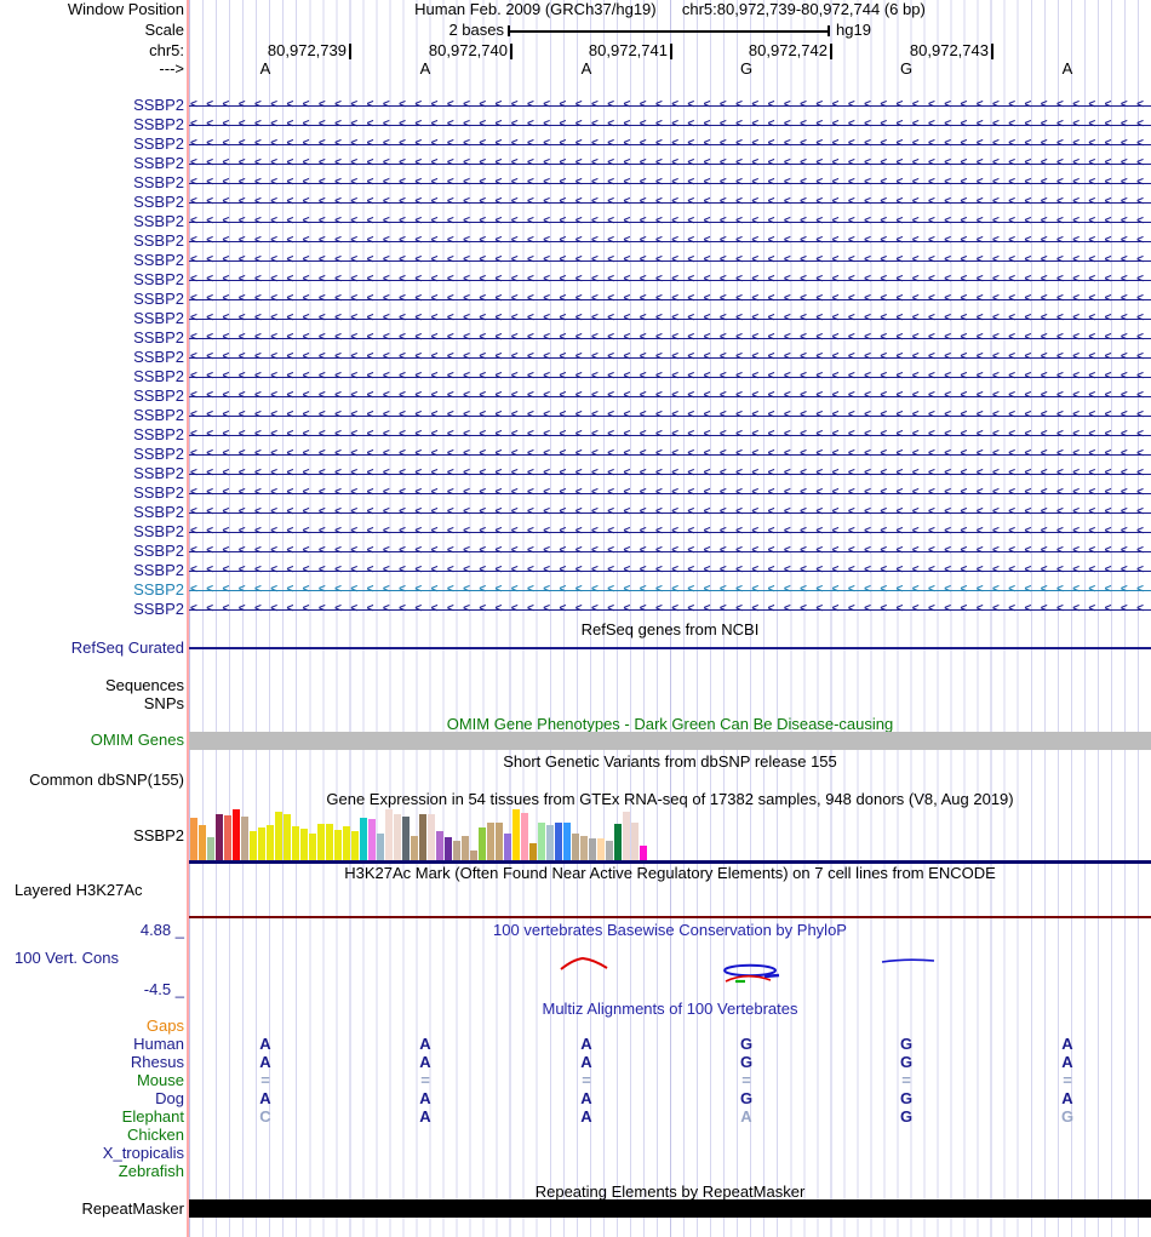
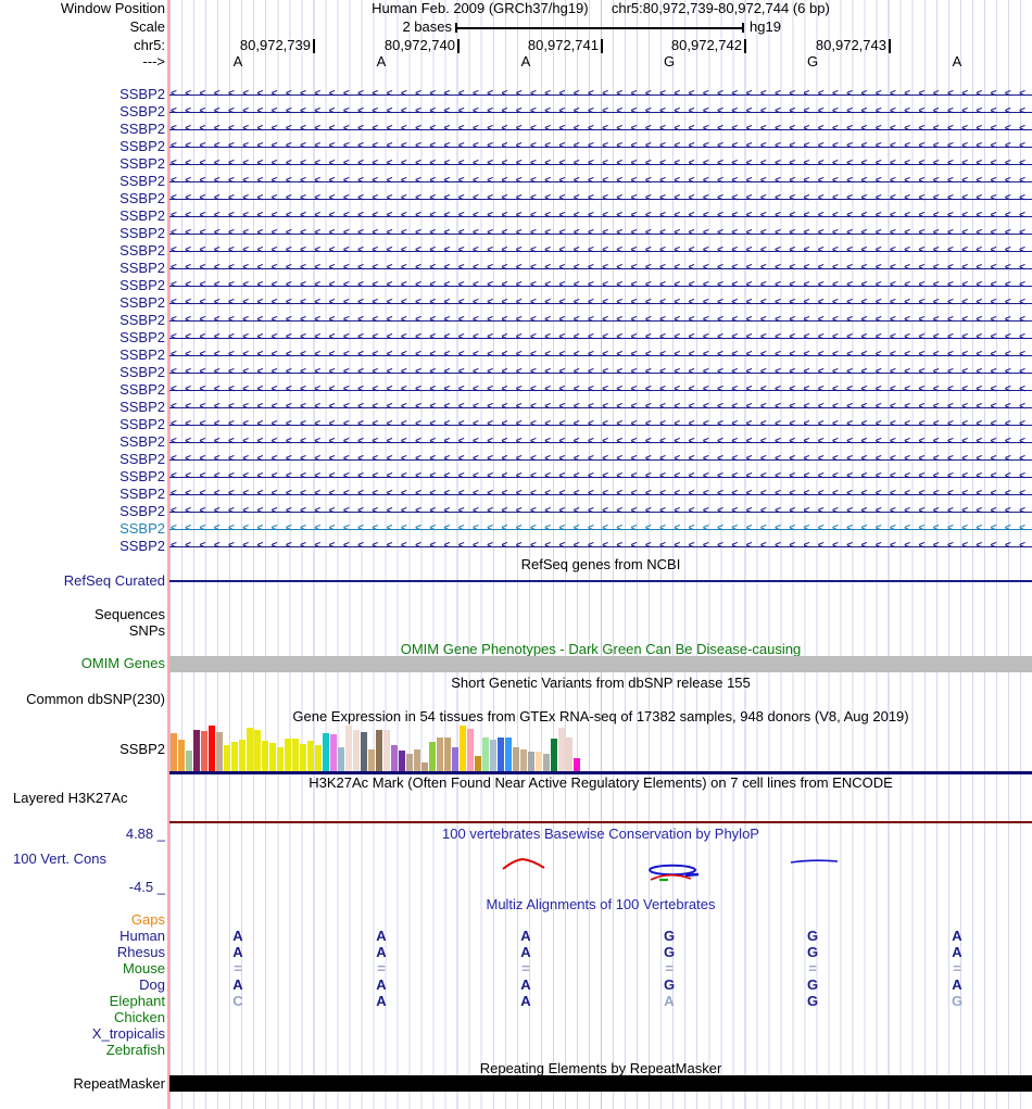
  Window Position
  Human Feb. 2009 (GRCh37/hg19) chr5:80,972,739-80,972,744 (6 bp)
  Scale
  2 bases
  hg19
  chr5:
  80,972,739
  80,972,740
  80,972,741
  80,972,742
  80,972,743
  --->
  A
  A
  A
  G
  G
  A
  SSBP2
  <<<<<<<<<<<<<<<<<<<<<<<<<<<<<<<<<<<<<<<<<<<<<<<<<<<<<<<<<<<<
  SSBP2
  <<<<<<<<<<<<<<<<<<<<<<<<<<<<<<<<<<<<<<<<<<<<<<<<<<<<<<<<<<<<
  SSBP2
  <<<<<<<<<<<<<<<<<<<<<<<<<<<<<<<<<<<<<<<<<<<<<<<<<<<<<<<<<<<<
  SSBP2
  <<<<<<<<<<<<<<<<<<<<<<<<<<<<<<<<<<<<<<<<<<<<<<<<<<<<<<<<<<<<
  SSBP2
  <<<<<<<<<<<<<<<<<<<<<<<<<<<<<<<<<<<<<<<<<<<<<<<<<<<<<<<<<<<<
  SSBP2
  <<<<<<<<<<<<<<<<<<<<<<<<<<<<<<<<<<<<<<<<<<<<<<<<<<<<<<<<<<<<
  SSBP2
  <<<<<<<<<<<<<<<<<<<<<<<<<<<<<<<<<<<<<<<<<<<<<<<<<<<<<<<<<<<<
  SSBP2
  <<<<<<<<<<<<<<<<<<<<<<<<<<<<<<<<<<<<<<<<<<<<<<<<<<<<<<<<<<<<
  SSBP2
  <<<<<<<<<<<<<<<<<<<<<<<<<<<<<<<<<<<<<<<<<<<<<<<<<<<<<<<<<<<<
  SSBP2
  <<<<<<<<<<<<<<<<<<<<<<<<<<<<<<<<<<<<<<<<<<<<<<<<<<<<<<<<<<<<
  SSBP2
  <<<<<<<<<<<<<<<<<<<<<<<<<<<<<<<<<<<<<<<<<<<<<<<<<<<<<<<<<<<<
  SSBP2
  <<<<<<<<<<<<<<<<<<<<<<<<<<<<<<<<<<<<<<<<<<<<<<<<<<<<<<<<<<<<
  SSBP2
  <<<<<<<<<<<<<<<<<<<<<<<<<<<<<<<<<<<<<<<<<<<<<<<<<<<<<<<<<<<<
  SSBP2
  <<<<<<<<<<<<<<<<<<<<<<<<<<<<<<<<<<<<<<<<<<<<<<<<<<<<<<<<<<<<
  SSBP2
  <<<<<<<<<<<<<<<<<<<<<<<<<<<<<<<<<<<<<<<<<<<<<<<<<<<<<<<<<<<<
  SSBP2
  <<<<<<<<<<<<<<<<<<<<<<<<<<<<<<<<<<<<<<<<<<<<<<<<<<<<<<<<<<<<
  SSBP2
  <<<<<<<<<<<<<<<<<<<<<<<<<<<<<<<<<<<<<<<<<<<<<<<<<<<<<<<<<<<<
  SSBP2
  <<<<<<<<<<<<<<<<<<<<<<<<<<<<<<<<<<<<<<<<<<<<<<<<<<<<<<<<<<<<
  SSBP2
  <<<<<<<<<<<<<<<<<<<<<<<<<<<<<<<<<<<<<<<<<<<<<<<<<<<<<<<<<<<<
  SSBP2
  <<<<<<<<<<<<<<<<<<<<<<<<<<<<<<<<<<<<<<<<<<<<<<<<<<<<<<<<<<<<
  SSBP2
  <<<<<<<<<<<<<<<<<<<<<<<<<<<<<<<<<<<<<<<<<<<<<<<<<<<<<<<<<<<<
  SSBP2
  <<<<<<<<<<<<<<<<<<<<<<<<<<<<<<<<<<<<<<<<<<<<<<<<<<<<<<<<<<<<
  SSBP2
  <<<<<<<<<<<<<<<<<<<<<<<<<<<<<<<<<<<<<<<<<<<<<<<<<<<<<<<<<<<<
  SSBP2
  <<<<<<<<<<<<<<<<<<<<<<<<<<<<<<<<<<<<<<<<<<<<<<<<<<<<<<<<<<<<
  SSBP2
  <<<<<<<<<<<<<<<<<<<<<<<<<<<<<<<<<<<<<<<<<<<<<<<<<<<<<<<<<<<<
  SSBP2
  <<<<<<<<<<<<<<<<<<<<<<<<<<<<<<<<<<<<<<<<<<<<<<<<<<<<<<<<<<<<
  SSBP2
  <<<<<<<<<<<<<<<<<<<<<<<<<<<<<<<<<<<<<<<<<<<<<<<<<<<<<<<<<<<<
  RefSeq genes from NCBI
  RefSeq Curated
  Sequences
  SNPs
  OMIM Gene Phenotypes - Dark Green Can Be Disease-causing
  OMIM Genes
  Short Genetic Variants from dbSNP release 155
- Common dbSNP(155)
+ Common dbSNP(230)
  Gene Expression in 54 tissues from GTEx RNA-seq of 17382 samples, 948 donors (V8, Aug 2019)
  SSBP2
  H3K27Ac Mark (Often Found Near Active Regulatory Elements) on 7 cell lines from ENCODE
  Layered H3K27Ac
  4.88 _
  100 vertebrates Basewise Conservation by PhyloP
  100 Vert. Cons
  -4.5 _
  Multiz Alignments of 100 Vertebrates
  Gaps
  Human
  A
  A
  A
  G
  G
  A
  Rhesus
  A
  A
  A
  G
  G
  A
  Mouse
  =
  =
  =
  =
  =
  =
  Dog
  A
  A
  A
  G
  G
  A
  Elephant
  C
  A
  A
  A
  G
  G
  Chicken
  X_tropicalis
  Zebrafish
  Repeating Elements by RepeatMasker
  RepeatMasker
